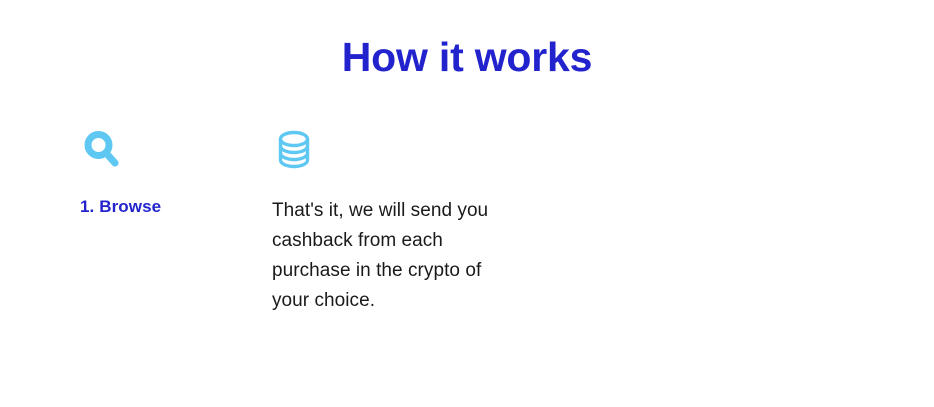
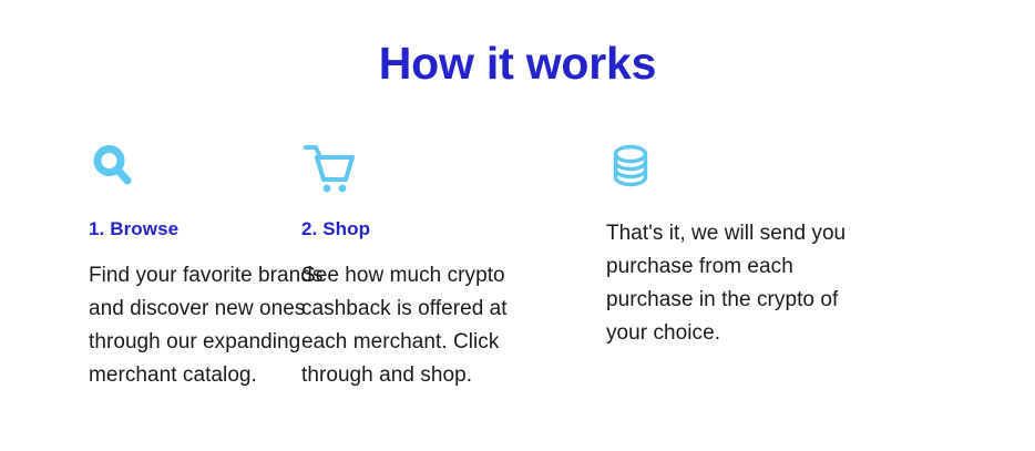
  How it works
  1. Browse
+ Find your favorite brands and discover new ones through our expanding merchant catalog.
+ 2. Shop
+ See how much crypto cashback is offered at each merchant. Click through and shop.
- That's it, we will send you cashback from each purchase in the crypto of your choice.
+ That's it, we will send you purchase from each purchase in the crypto of your choice.
